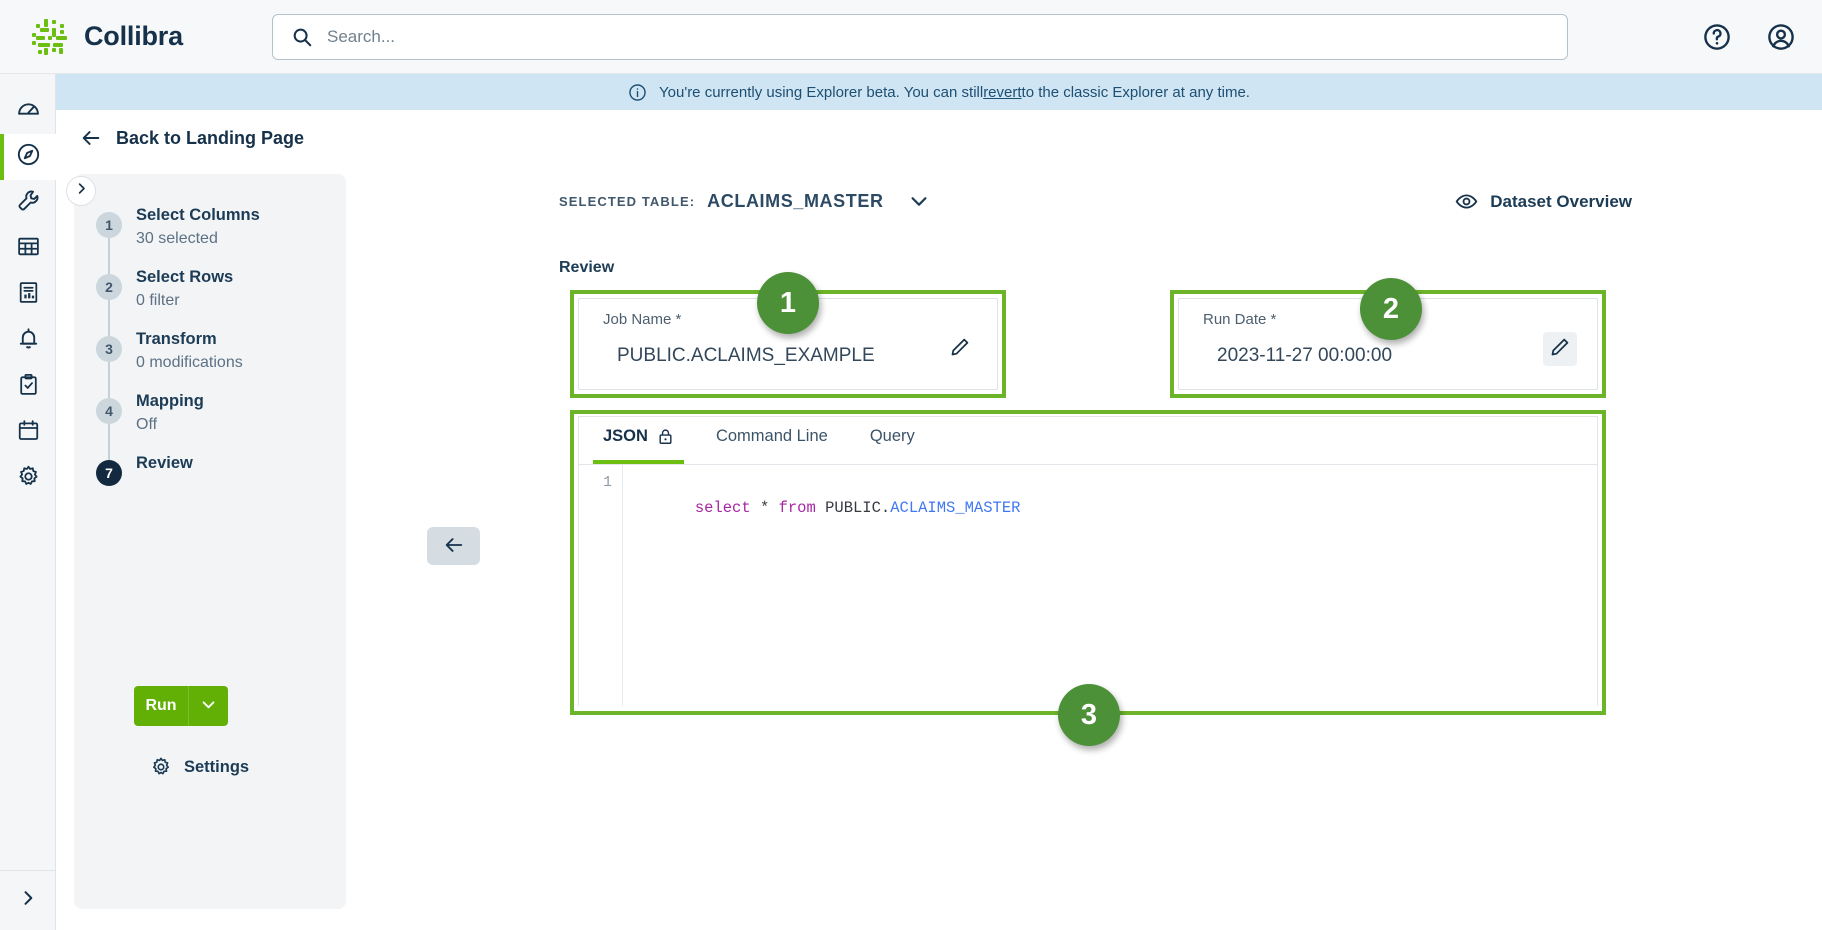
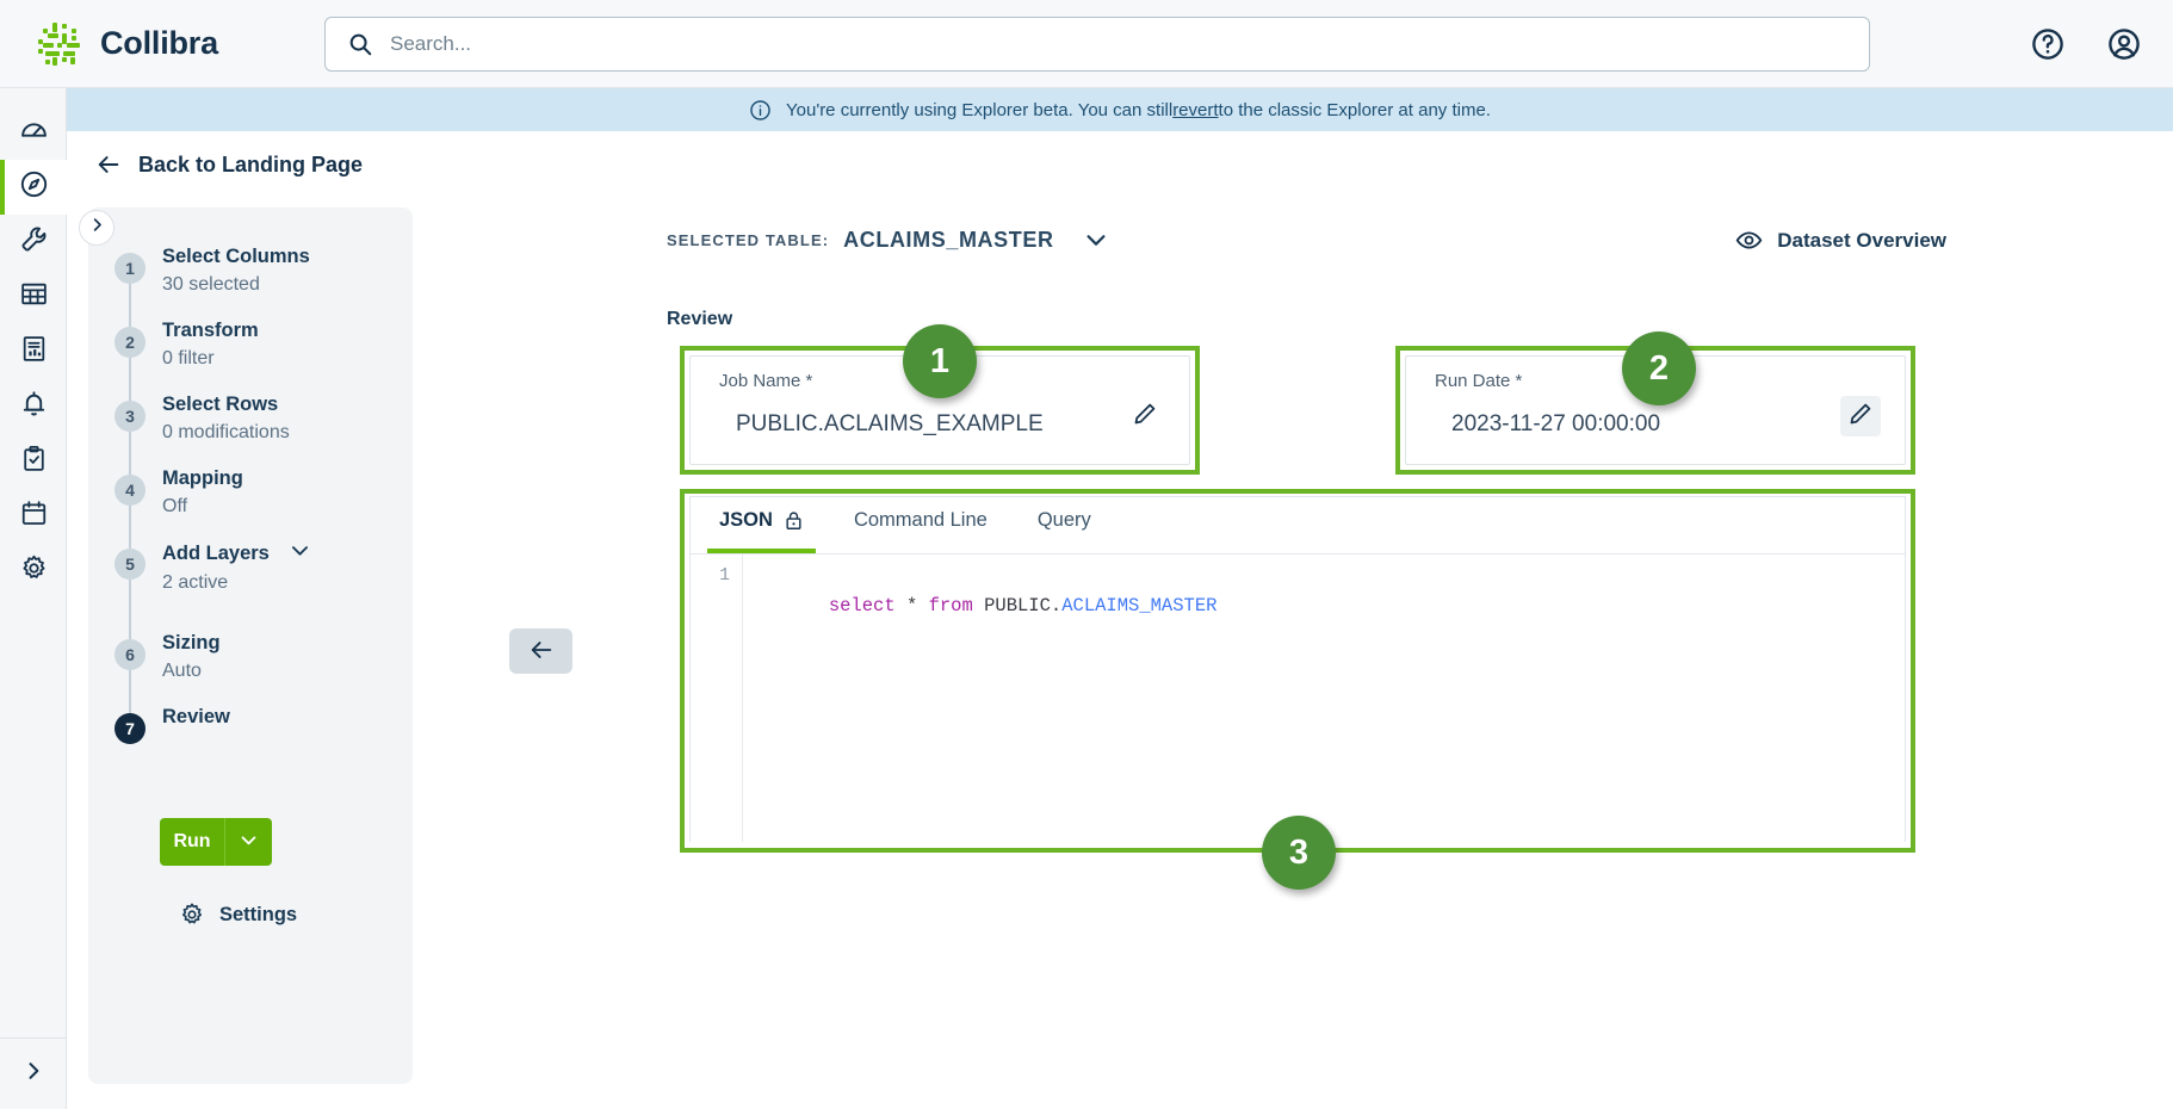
  Collibra
  Search...
  You're currently using Explorer beta. You can still
  revert
  to the classic Explorer at any time.
  Back to Landing Page
  1
  Select Columns
  30 selected
  2
- Select Rows
+ Transform
  0 filter
  3
- Transform
+ Select Rows
  0 modifications
  4
  Mapping
  Off
+ 5
+ Add Layers
+ 2 active
+ 6
+ Sizing
+ Auto
  7
  Review
  Run
  Settings
  SELECTED TABLE:
  ACLAIMS_MASTER
  Dataset Overview
  Review
  Job Name *
  PUBLIC.ACLAIMS_EXAMPLE
  Run Date *
  2023-11-27 00:00:00
  JSON
  Command Line
  Query
  1
  select * from PUBLIC.ACLAIMS_MASTER
  1
  2
  3
